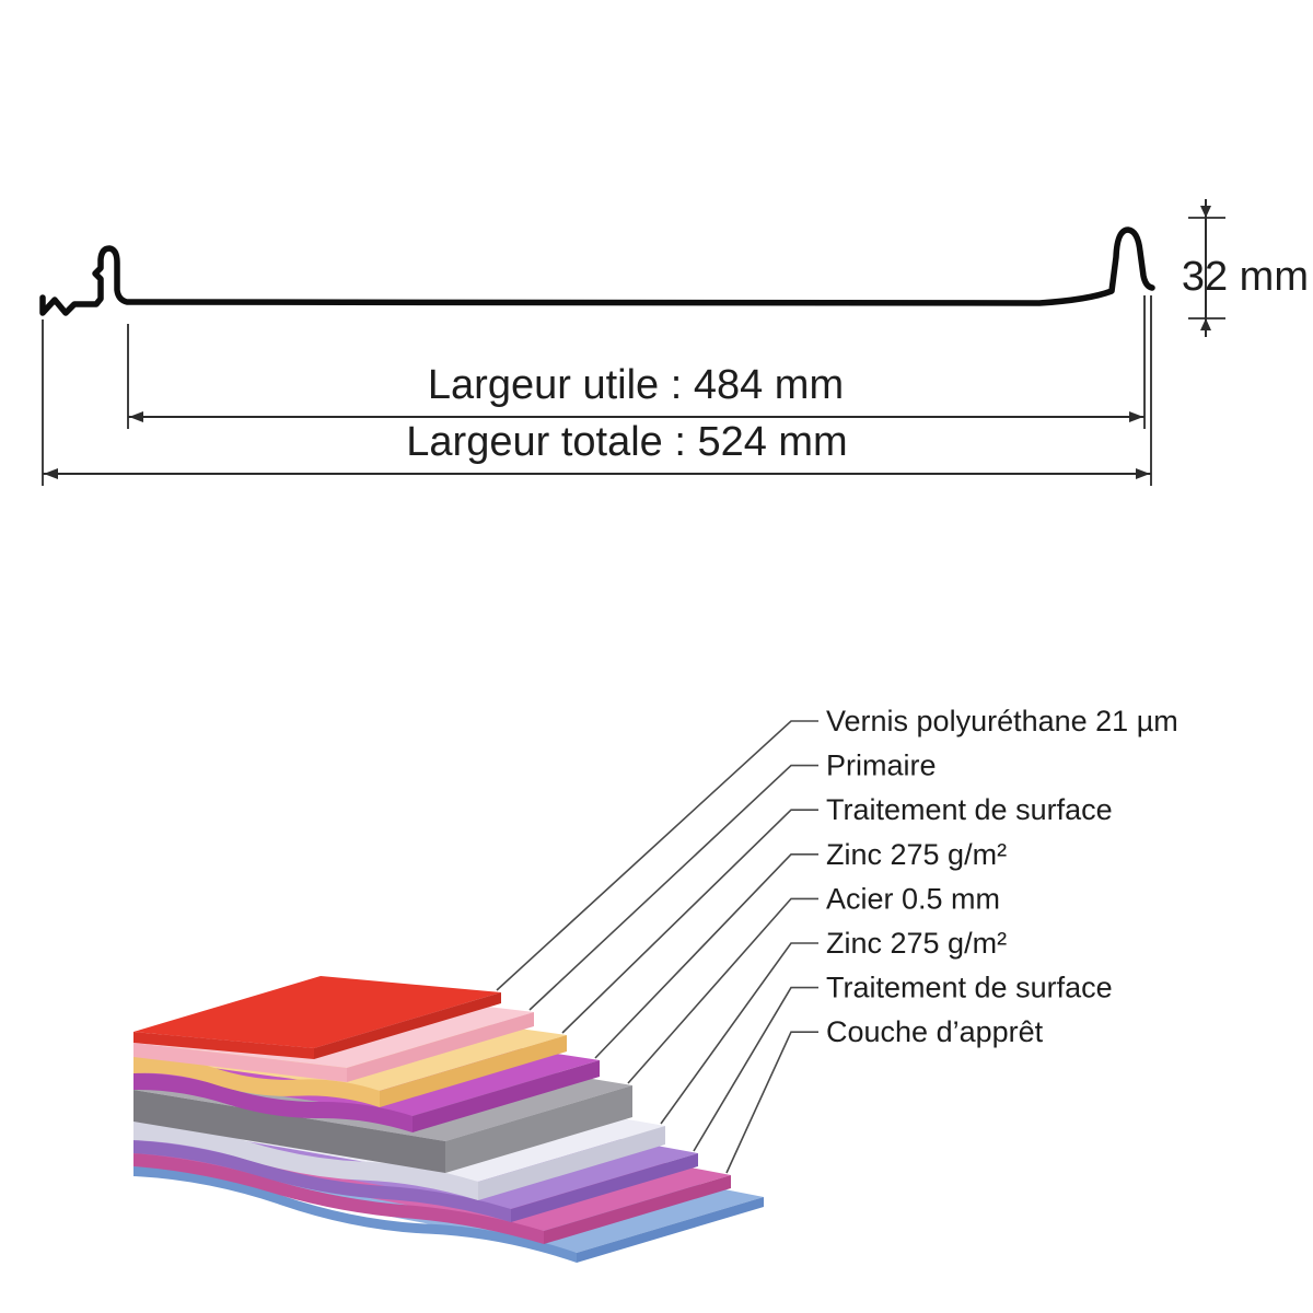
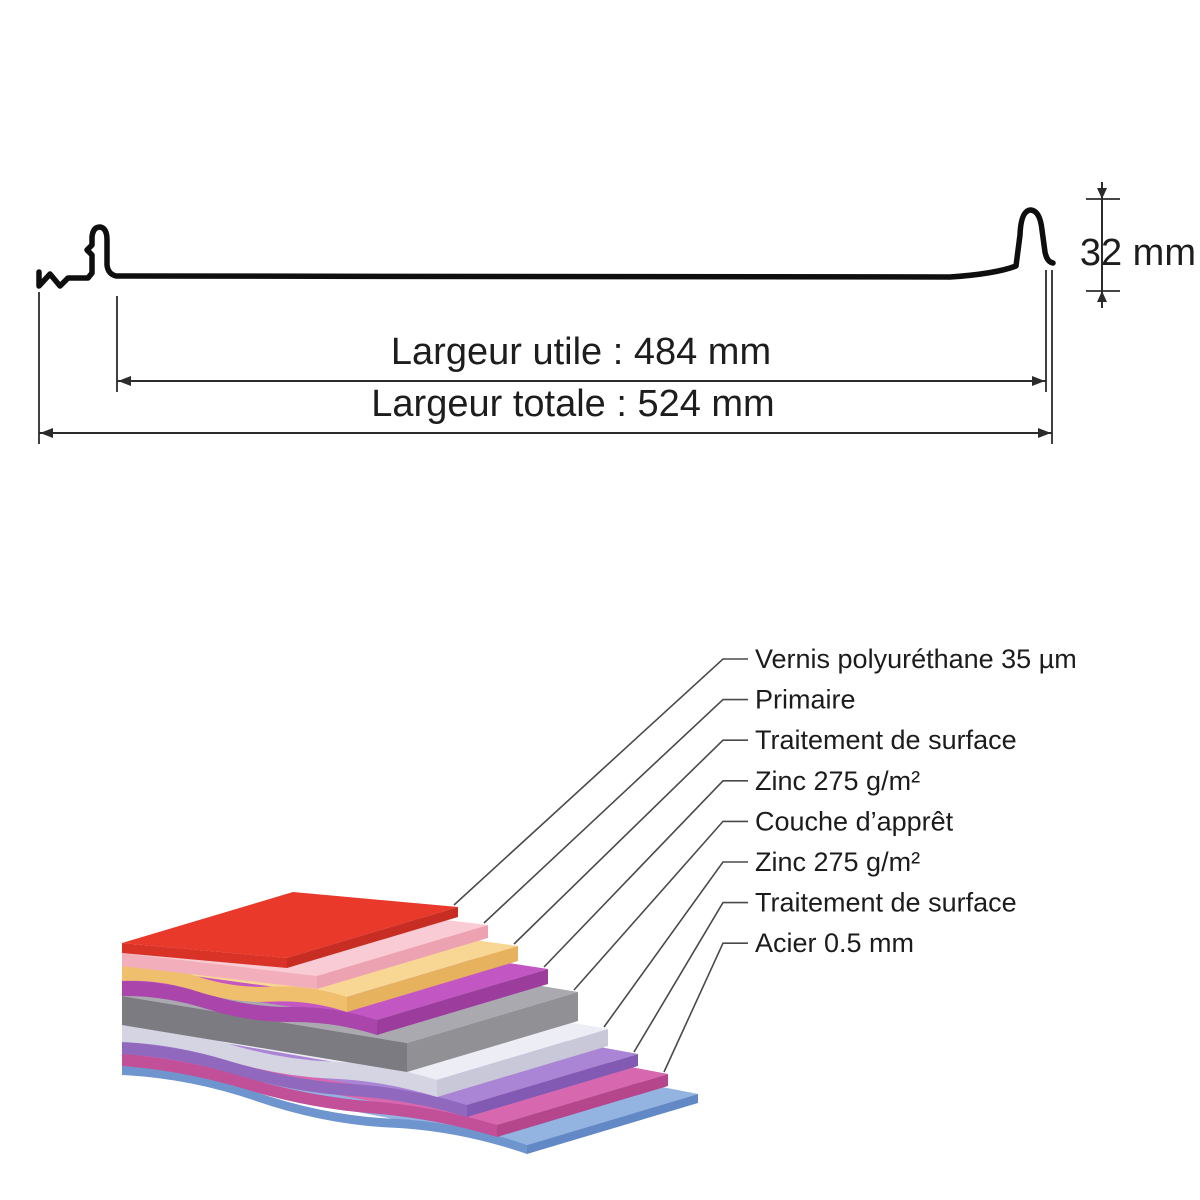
  32 mm
  Largeur utile : 484 mm
  Largeur totale : 524 mm
- Vernis polyuréthane 21 µm
+ Vernis polyuréthane 35 µm
  Primaire
  Traitement de surface
  Zinc 275 g/m²
- Acier 0.5 mm
+ Couche d’apprêt
  Zinc 275 g/m²
  Traitement de surface
- Couche d’apprêt
+ Acier 0.5 mm
